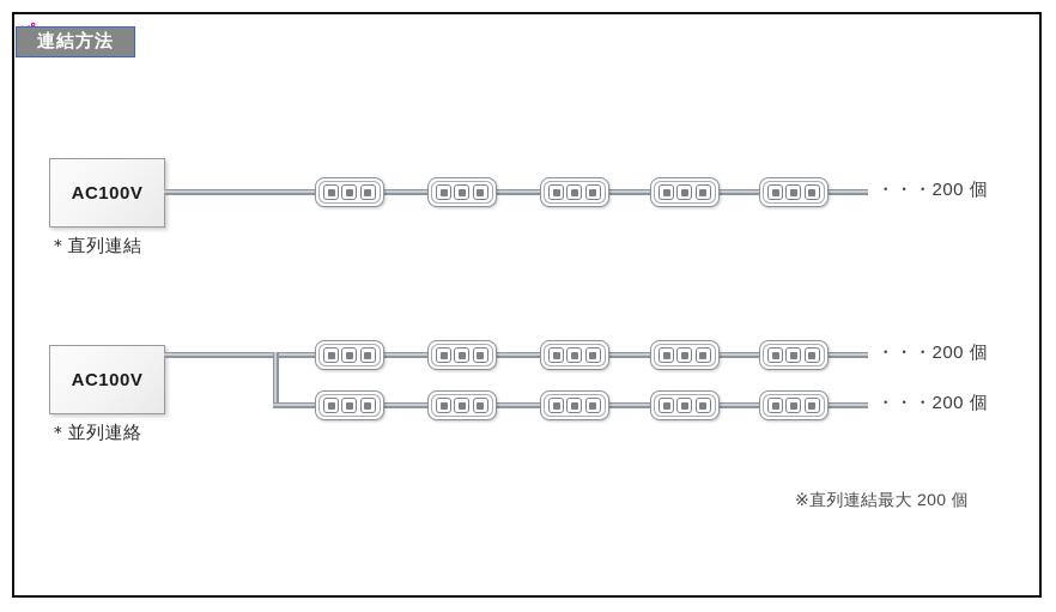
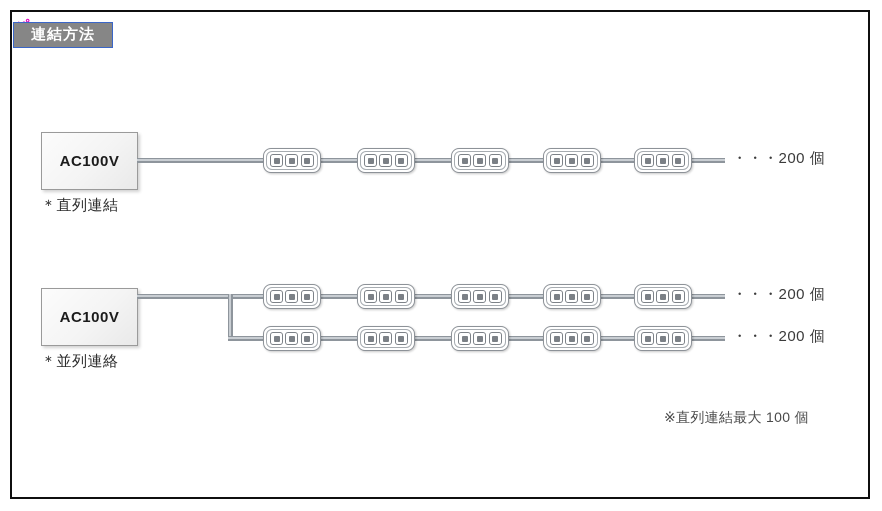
  連結方法
  AC100V
  ＊直列連結
  ・・・200 個
  AC100V
  ＊並列連絡
  ・・・200 個
  ・・・200 個
- ※直列連結最大 200 個
+ ※直列連結最大 100 個
